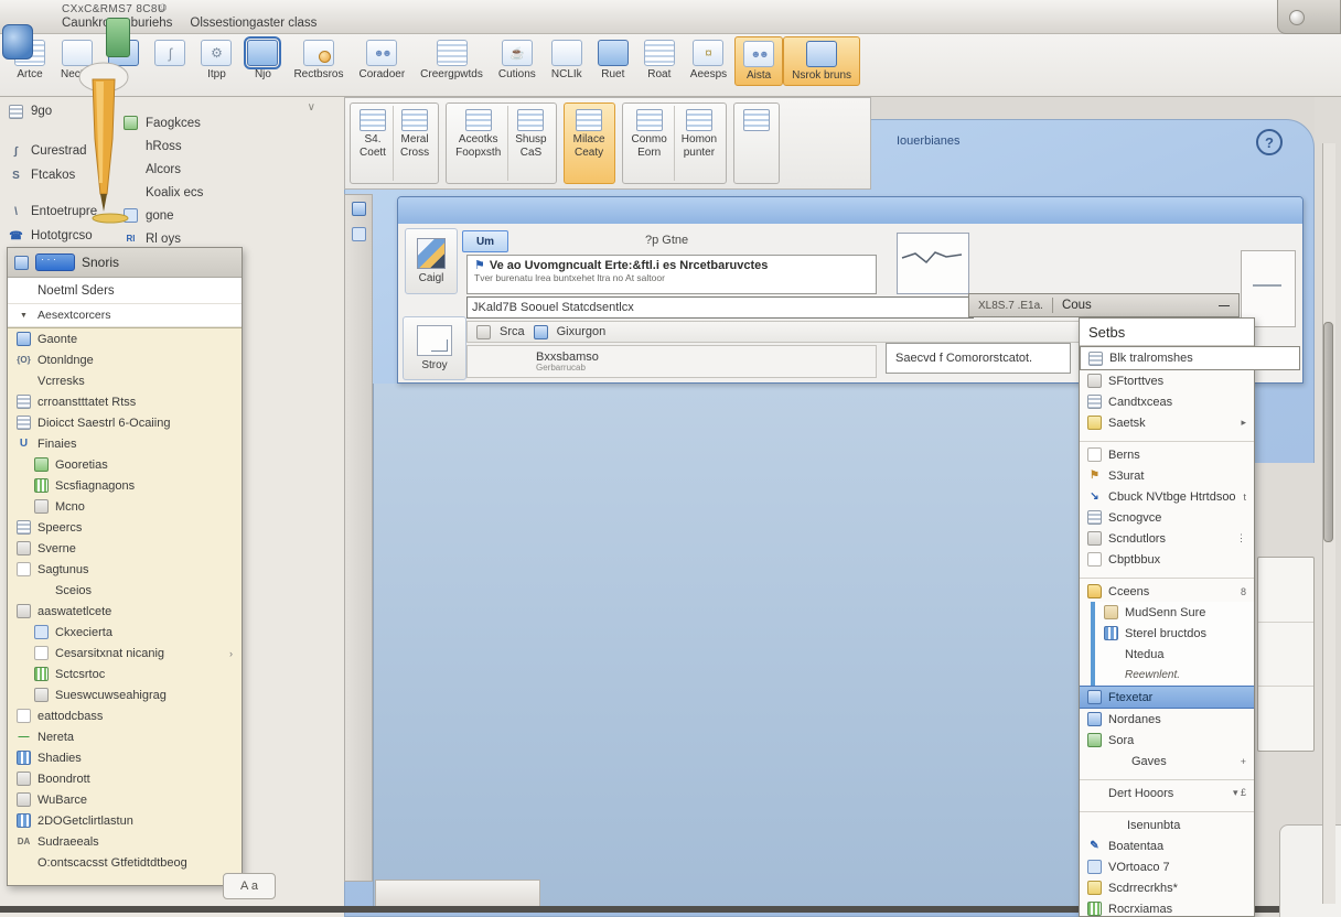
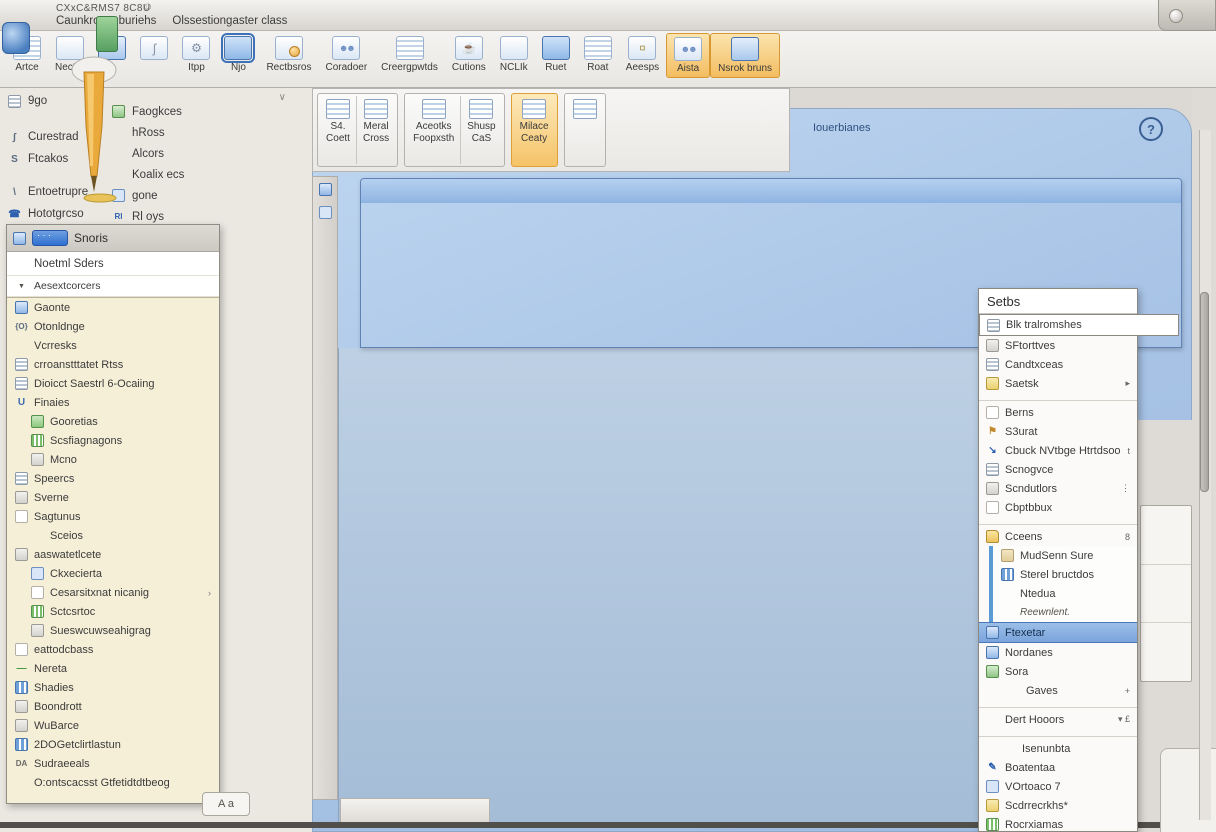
  CXxC&RMS7 8C8U
  ☺
  Caunkrburiehs
  Olssestiongaster class
  Artce
  Itpp
  Njo
  Rectbsros
  Coradoer
  Creergpwtds
  Cutions
  NCLIk
  Ruet
  Roat
  Aeesps
  Aista
  Nsrok bruns
  ∨
  9go
  Curestrad
  Ftcakos
  Entoetrupre
  Hototgrcso
  Faogkces
  hRoss
  Alcors
  Koalix ecs
  gone
  Rl oys
  ?
  Iouerbianes
  S4.
  Coett
  Meral
  Cross
  Aceotks
  Foopxsth
  Shusp
  CaS
  Milace
  Ceaty
- Conmo
- Eorn
- Homon
- punter
- Caigl
- Stroy
- Um
- ?p Gtne
- ⚑ Ve ao Uvomgncualt Erte:&ftl.i es Nrcetbaruvctes
- Tver burenatu lrea buntxehet ltra no At saltoor
- JKald7B Soouel Statcdsentlcx
- Srca
- Gixurgon
- Bxxsbamso
- Gerbarrucab
- Saecvd f Comororstcatot.
- XL8S.7 .E1a.
- Cous
- —
  Setbs
  Blk tralromshes
  SFtorttves
  Candtxceas
  Saetsk
  ▸
  Berns
  S3urat
  Cbuck NVtbge Htrtdsoo
  t
  Scnogvce
  Scndutlors
  ⋮
  Cbptbbux
  Cceens
  8
  MudSenn Sure
  Sterel bructdos
  Ntedua
  Reewnlent.
  Ftexetar
  Nordanes
  Sora
  Gaves
  +
  Dert Hooors
  ▾ £
  Isenunbta
  Boatentaa
  VOrtoaco 7
  Scdrrecrkhs*
  Rocrxiamas
  Snoris
  Noetml Sders
  Aesextcorcers
  Gaonte
  Otonldnge
  Vcrresks
  crroanstttatet Rtss
  Dioicct Saestrl 6-Ocaiing
  Finaies
  Gooretias
  Scsfiagnagons
  Mcno
  Speercs
  Sverne
  Sagtunus
  Sceios
  aaswatetlcete
  Ckxecierta
  Cesarsitxnat nicanig
  ›
  Sctcsrtoc
  Sueswcuwseahigrag
  eattodcbass
  Nereta
  Shadies
  Boondrott
  WuBarce
  2DOGetclirtlastun
  Sudraeeals
  O:ontscacsst Gtfetidtdtbeog
  A a
